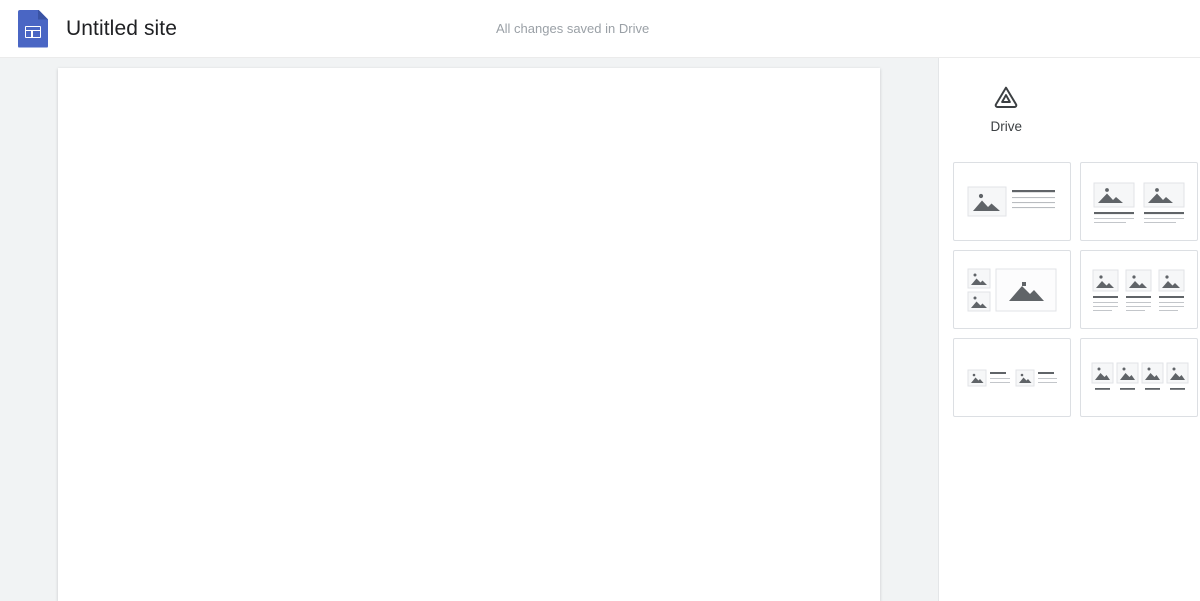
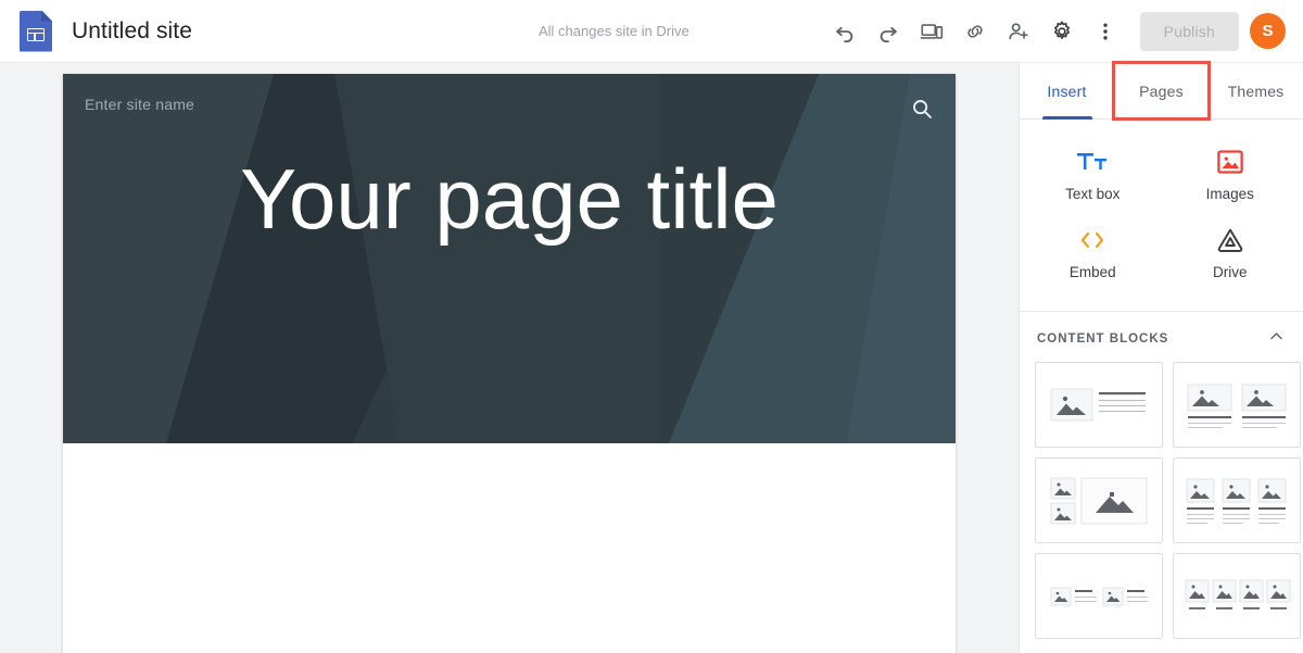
  Untitled site
- All changes saved in Drive
+ All changes site in Drive
+ Publish
+ S
+ Enter site name
+ Your page title
+ Insert
+ Pages
+ Themes
+ Text box
+ Images
+ Embed
  Drive
+ CONTENT BLOCKS
